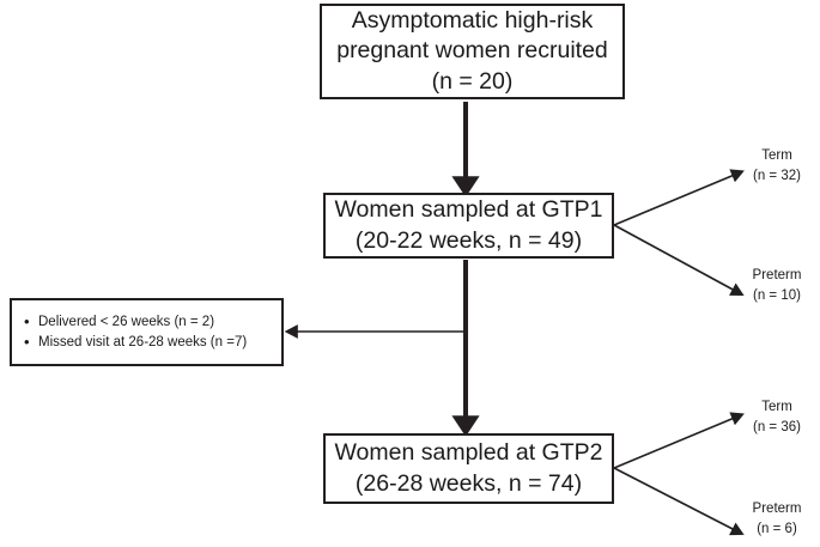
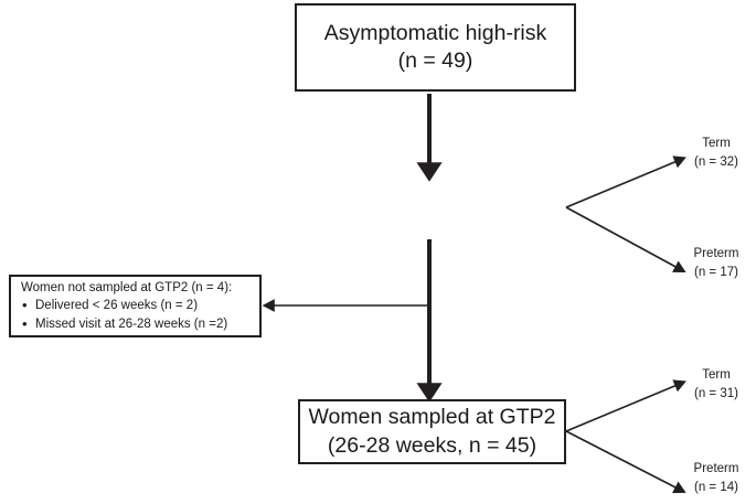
  Asymptomatic high-risk
- pregnant women recruited
- (n = 20)
+ (n = 49)
- Women sampled at GTP1
- (20-22 weeks, n = 49)
  Women sampled at GTP2
- (26-28 weeks, n = 74)
+ (26-28 weeks, n = 45)
+ Women not sampled at GTP2 (n = 4):
  •
  Delivered < 26 weeks (n = 2)
  •
- Missed visit at 26-28 weeks (n =7)
+ Missed visit at 26-28 weeks (n =2)
  Term
  (n = 32)
  Preterm
- (n = 10)
+ (n = 17)
  Term
- (n = 36)
+ (n = 31)
  Preterm
- (n = 6)
+ (n = 14)
